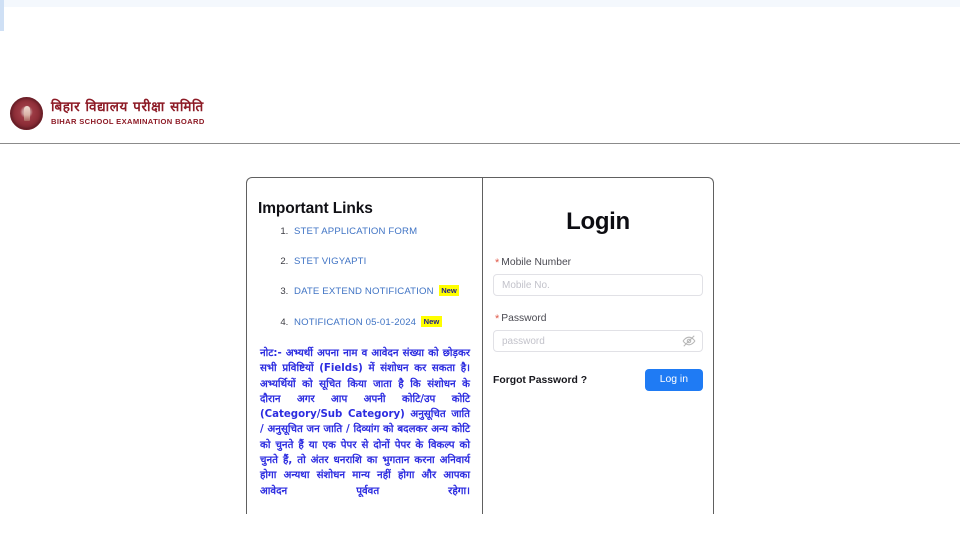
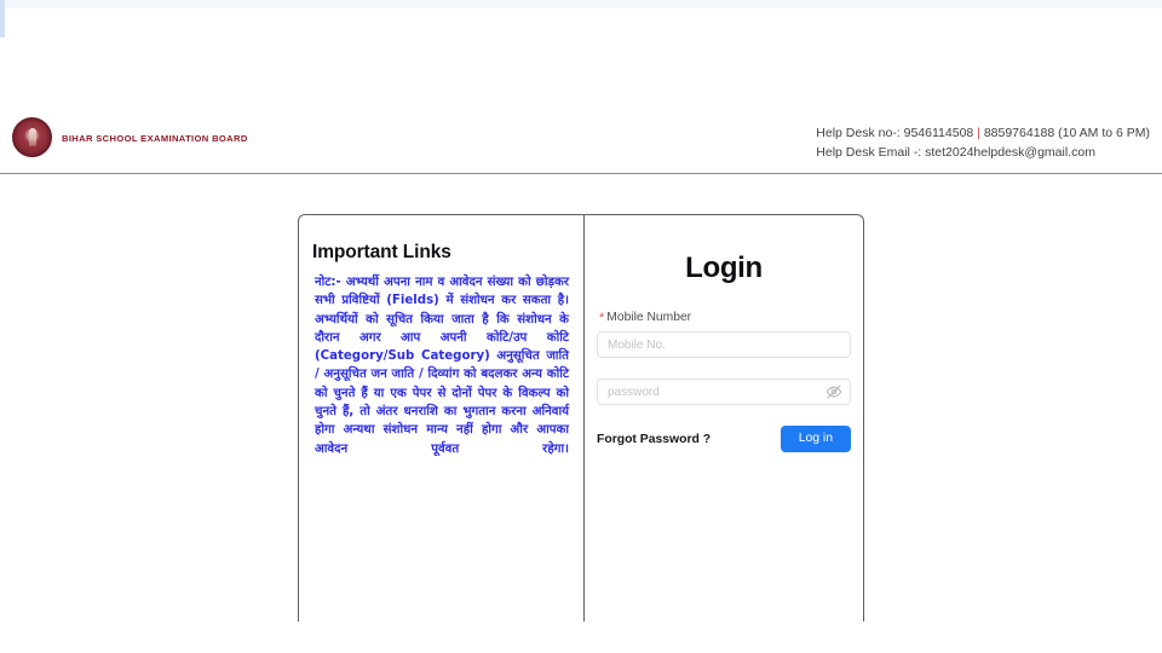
- बिहार विद्यालय परीक्षा समिति
  BIHAR SCHOOL EXAMINATION BOARD
+ Help Desk no-: 9546114508 | 8859764188 (10 AM to 6 PM)
+ Help Desk Email -: stet2024helpdesk@gmail.com
  Important Links
- STET APPLICATION FORM
- STET VIGYAPTI
- DATE EXTEND NOTIFICATION New
- NOTIFICATION 05-01-2024 New
  नोट:- अभ्यर्थी अपना नाम व आवेदन संख्या को छोड़कर सभी प्रविष्टियों (Fields) में संशोधन कर सकता है। अभ्यर्थियों को सूचित किया जाता है कि संशोधन के दौरान अगर आप अपनी कोटि/उप कोटि (Category/Sub Category) अनुसूचित जाति / अनुसूचित जन जाति / दिव्यांग को बदलकर अन्य कोटि को चुनते हैं या एक पेपर से दोनों पेपर के विकल्प को चुनते हैं, तो अंतर धनराशि का भुगतान करना अनिवार्य होगा अन्यथा संशोधन मान्य नहीं होगा और आपका आवेदन पूर्ववत रहेगा।
  Login
  * Mobile Number
  Mobile No.
- * Password
  password
  Forgot Password ?
  Log in
